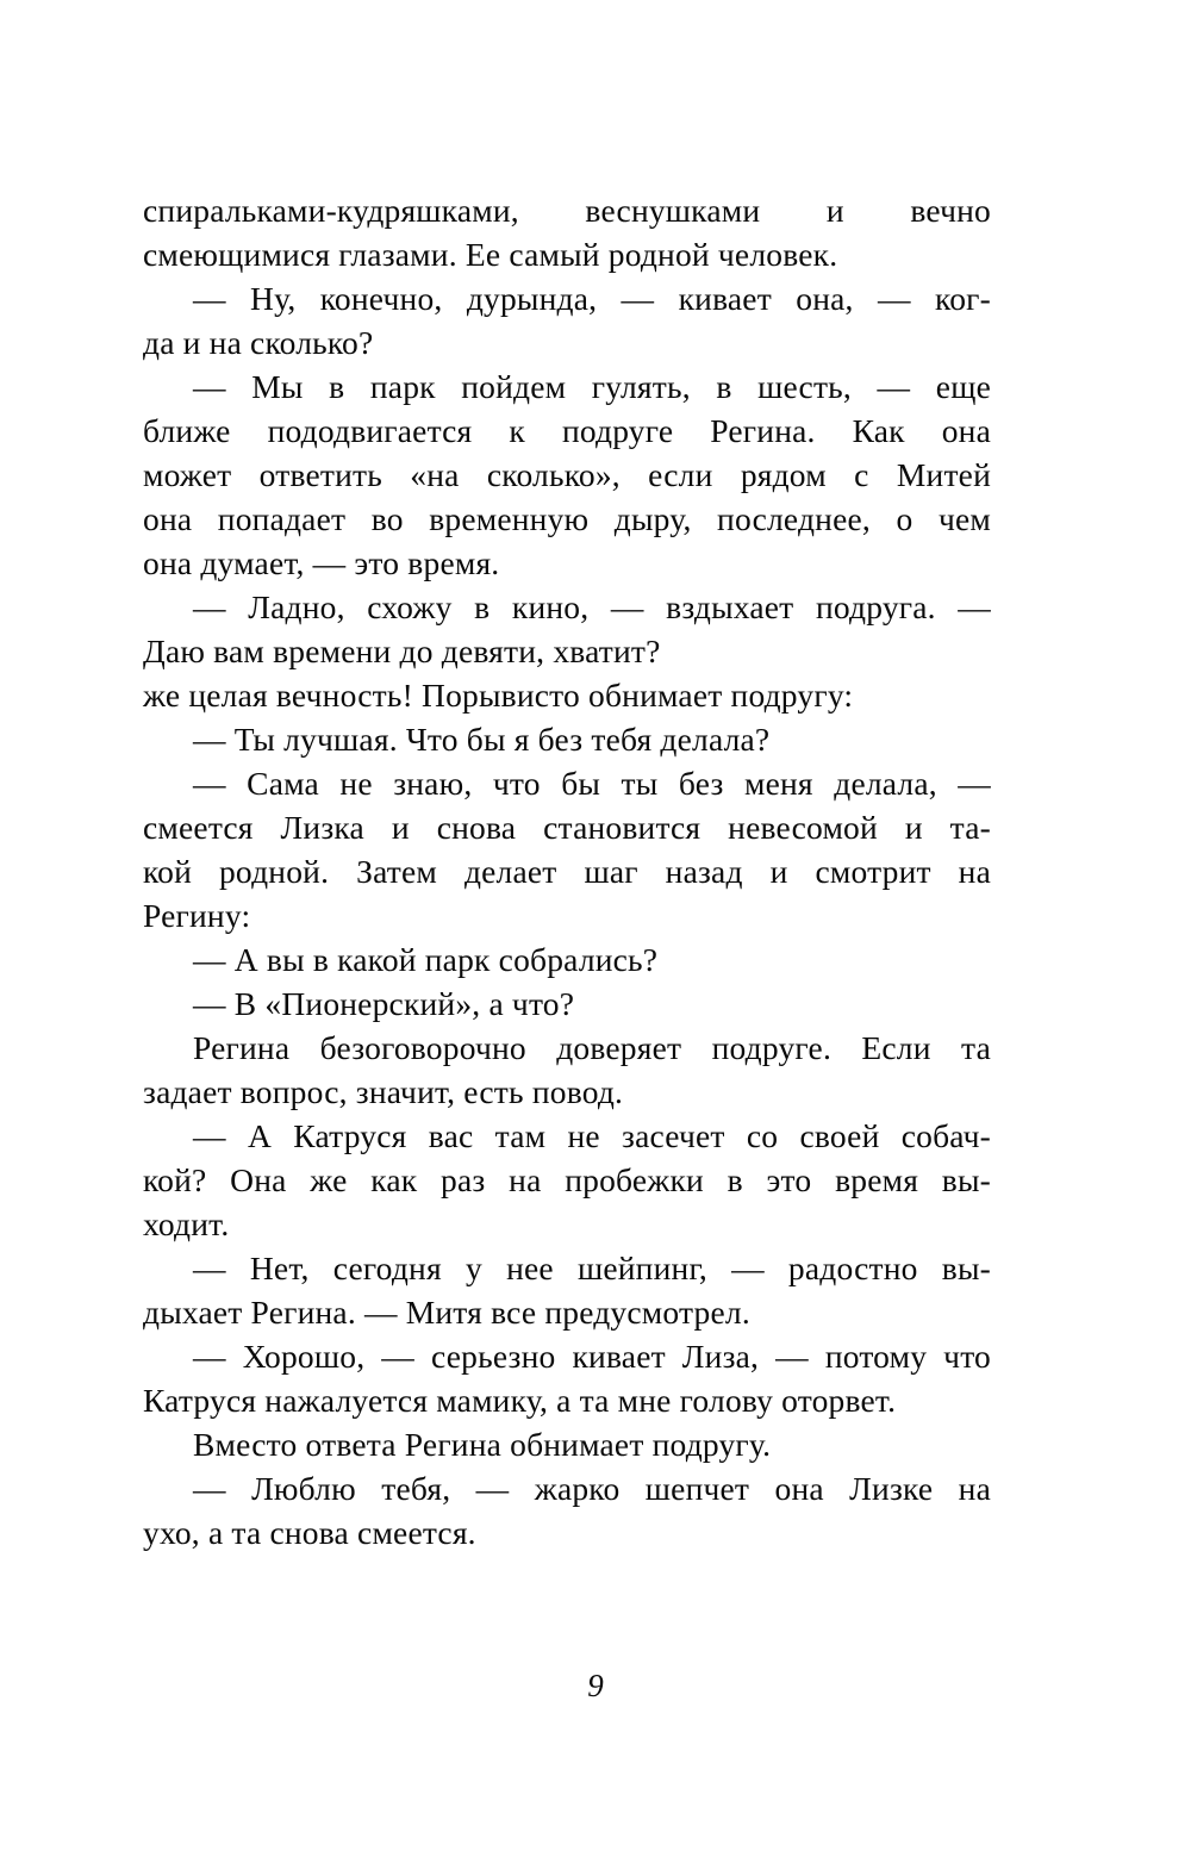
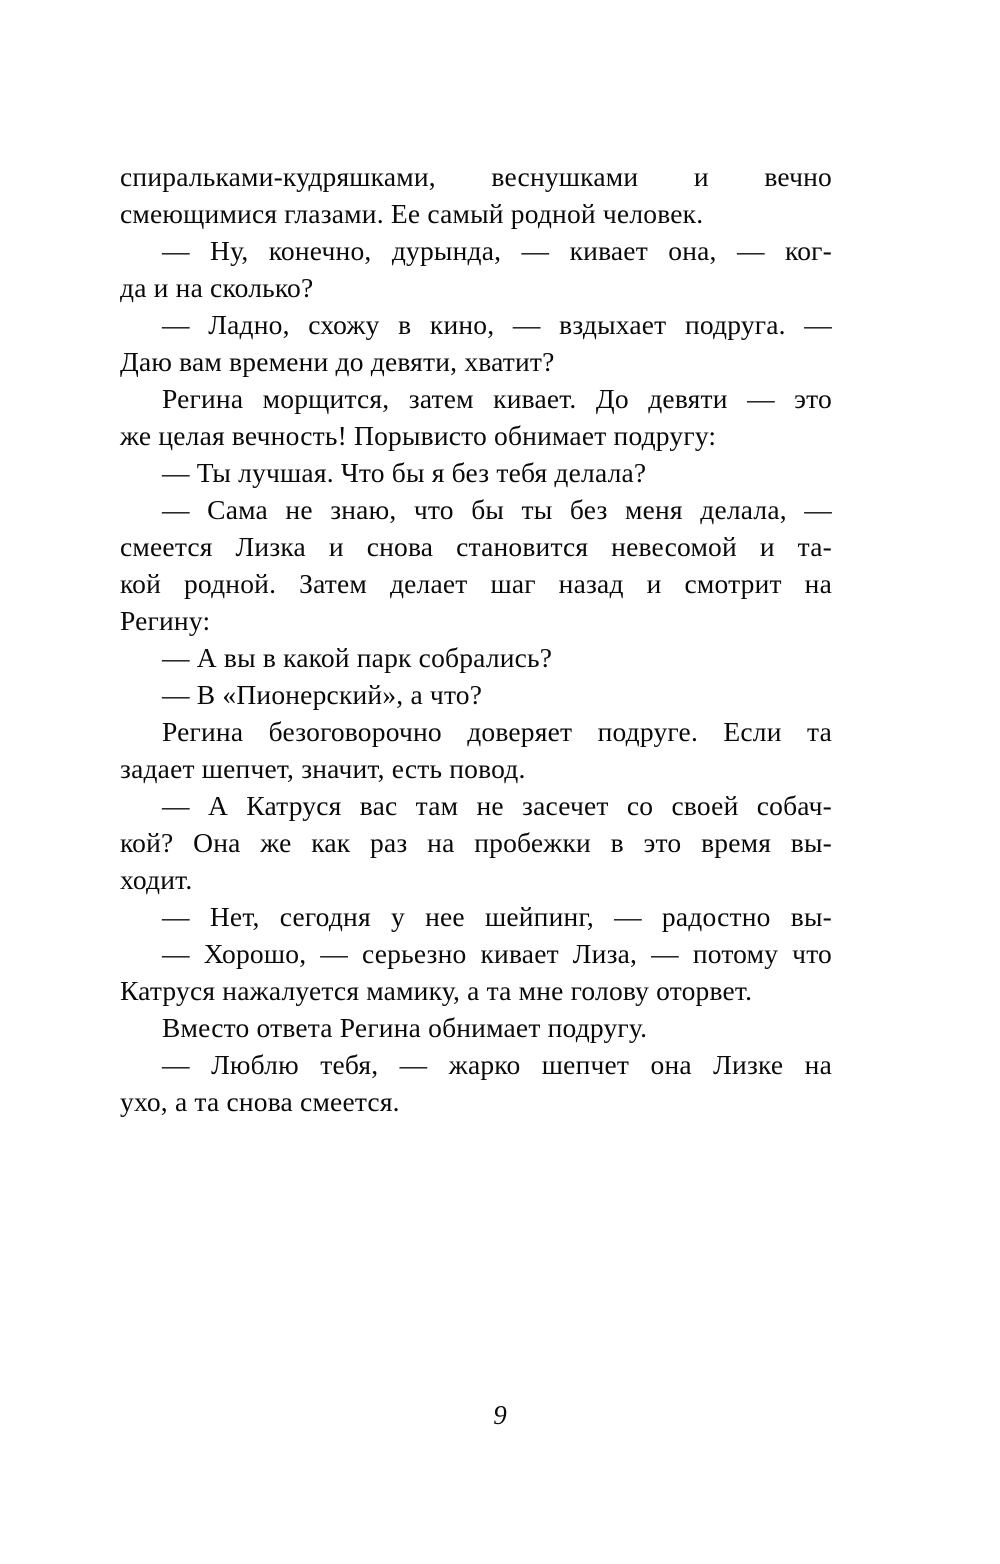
  спиральками-кудряшками, веснушками и вечно
  смеющимися глазами. Ее самый родной человек.
  — Ну, конечно, дурында, — кивает она, — ког-
  да и на сколько?
- — Мы в парк пойдем гулять, в шесть, — еще
- ближе пододвигается к подруге Регина. Как она
- может ответить «на сколько», если рядом с Митей
- она попадает во временную дыру, последнее, о чем
- она думает, — это время.
  — Ладно, схожу в кино, — вздыхает подруга. —
  Даю вам времени до девяти, хватит?
+ Регина морщится, затем кивает. До девяти — это
  же целая вечность! Порывисто обнимает подругу:
  — Ты лучшая. Что бы я без тебя делала?
  — Сама не знаю, что бы ты без меня делала, —
  смеется Лизка и снова становится невесомой и та-
  кой родной. Затем делает шаг назад и смотрит на
  Регину:
  — А вы в какой парк собрались?
  — В «Пионерский», а что?
  Регина безоговорочно доверяет подруге. Если та
- задает вопрос, значит, есть повод.
+ задает шепчет, значит, есть повод.
  — А Катруся вас там не засечет со своей собач-
  кой? Она же как раз на пробежки в это время вы-
  ходит.
  — Нет, сегодня у нее шейпинг, — радостно вы-
- дыхает Регина. — Митя все предусмотрел.
  — Хорошо, — серьезно кивает Лиза, — потому что
  Катруся нажалуется мамику, а та мне голову оторвет.
  Вместо ответа Регина обнимает подругу.
  — Люблю тебя, — жарко шепчет она Лизке на
  ухо, а та снова смеется.
  9
